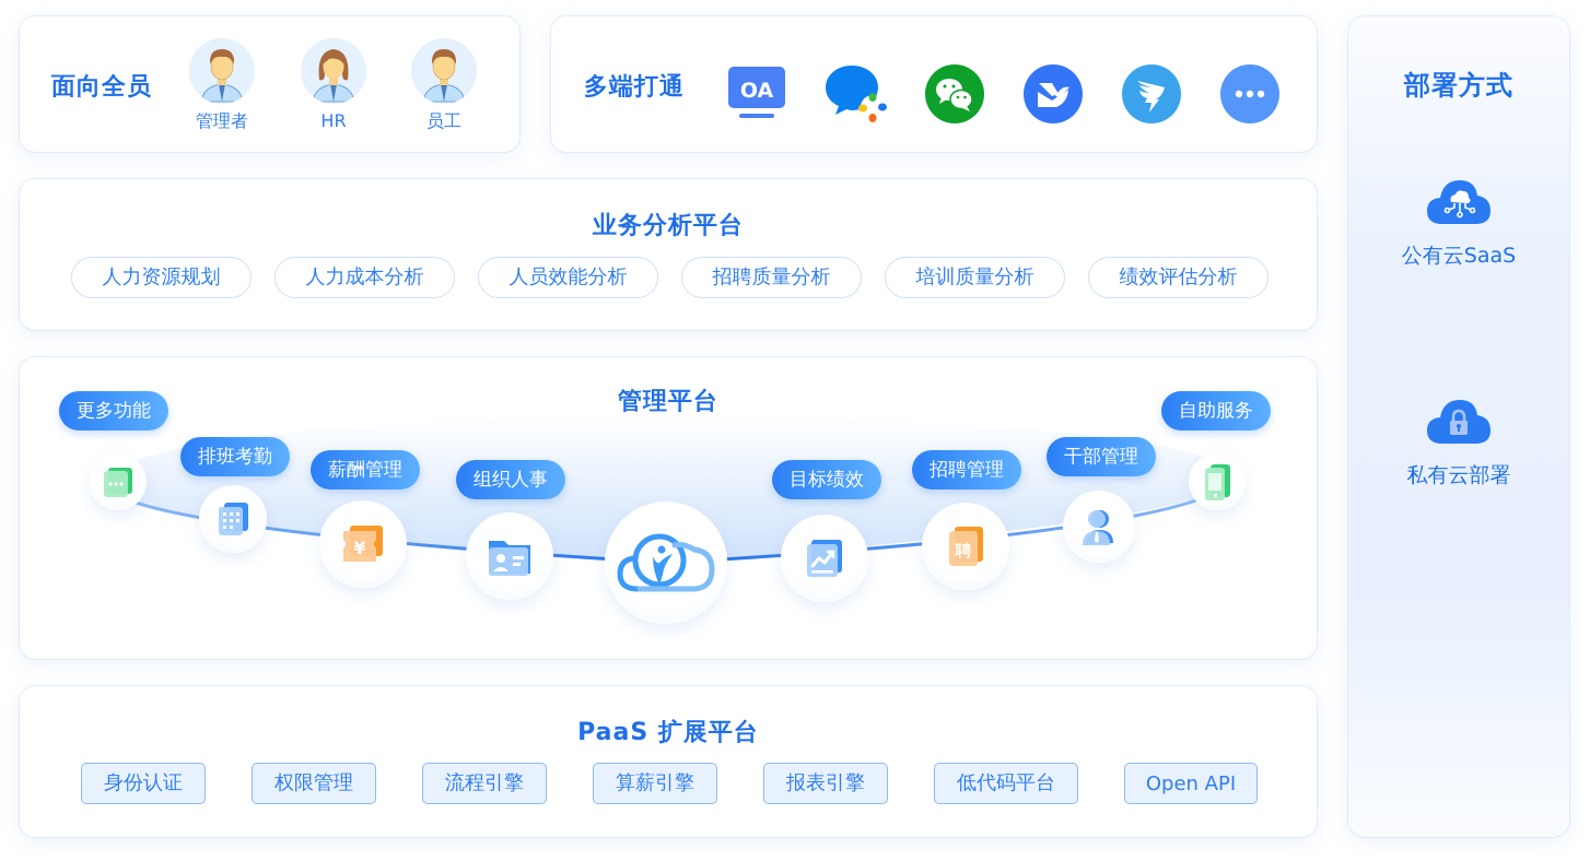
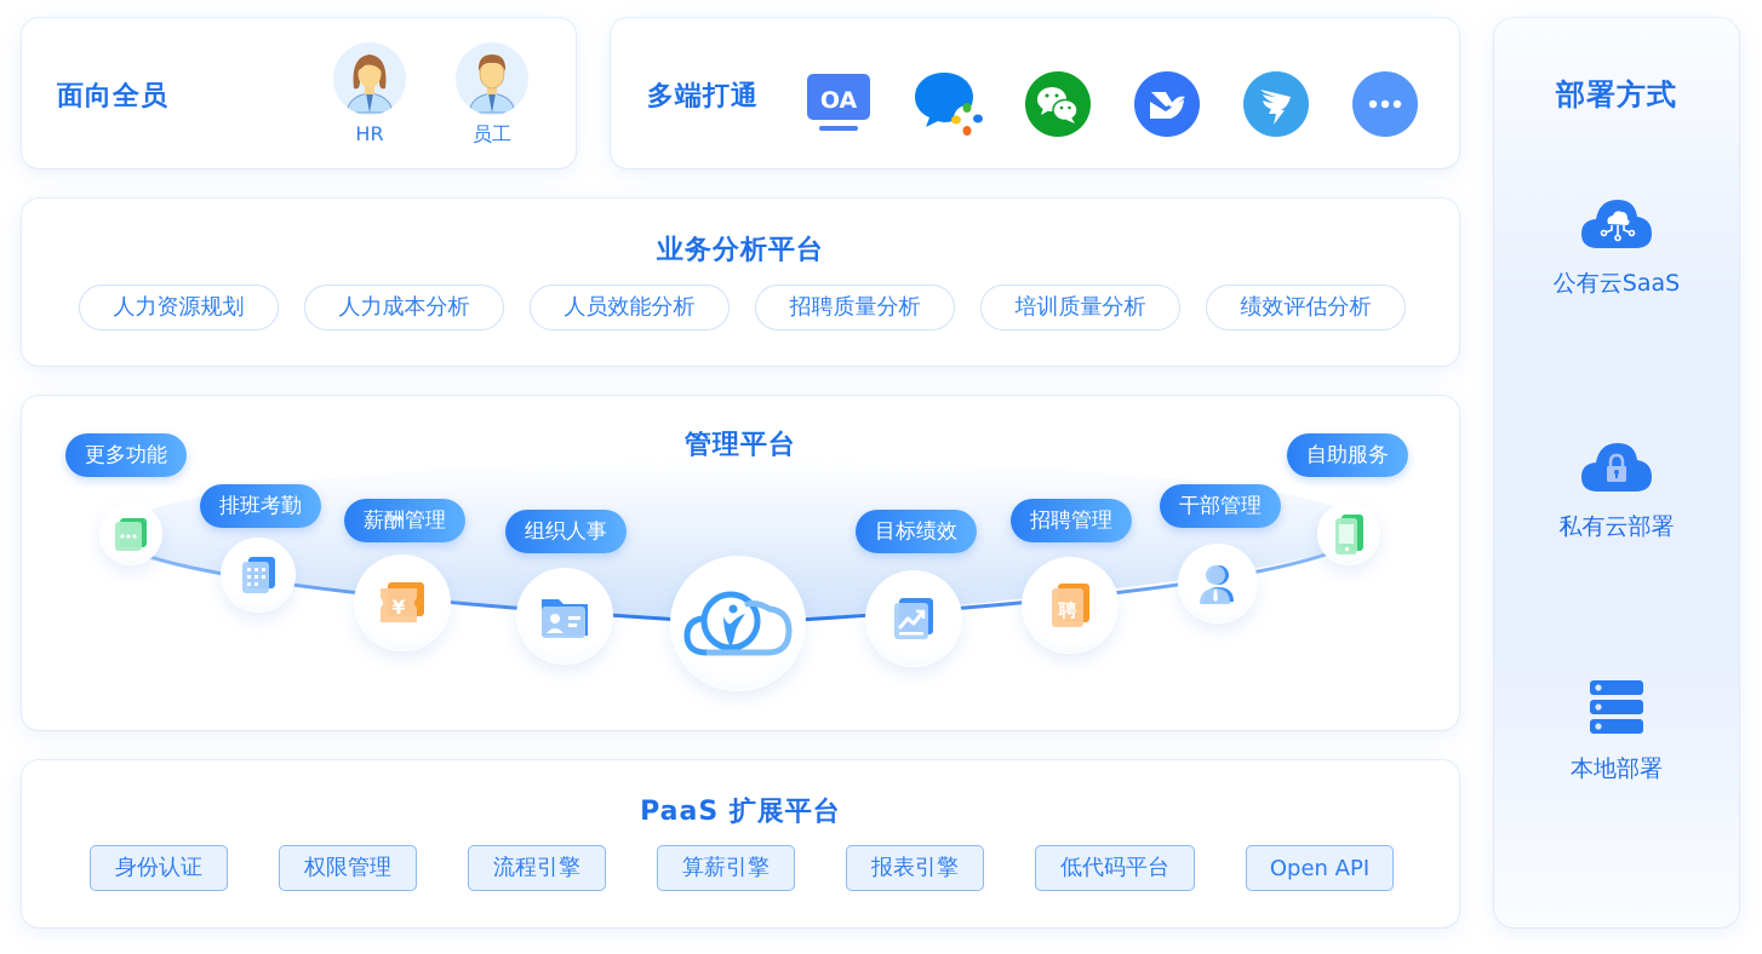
  面向全员
- 管理者
  HR
  员工
  多端打通
  OA
  业务分析平台
  人力资源规划
  人力成本分析
  人员效能分析
  招聘质量分析
  培训质量分析
  绩效评估分析
  管理平台
  更多功能
  排班考勤
  薪酬管理
  组织人事
  目标绩效
  招聘管理
  干部管理
  自助服务
  ¥
  聘
  PaaS 扩展平台
  身份认证
  权限管理
  流程引擎
  算薪引擎
  报表引擎
  低代码平台
  Open API
  部署方式
  公有云SaaS
  私有云部署
+ 本地部署
